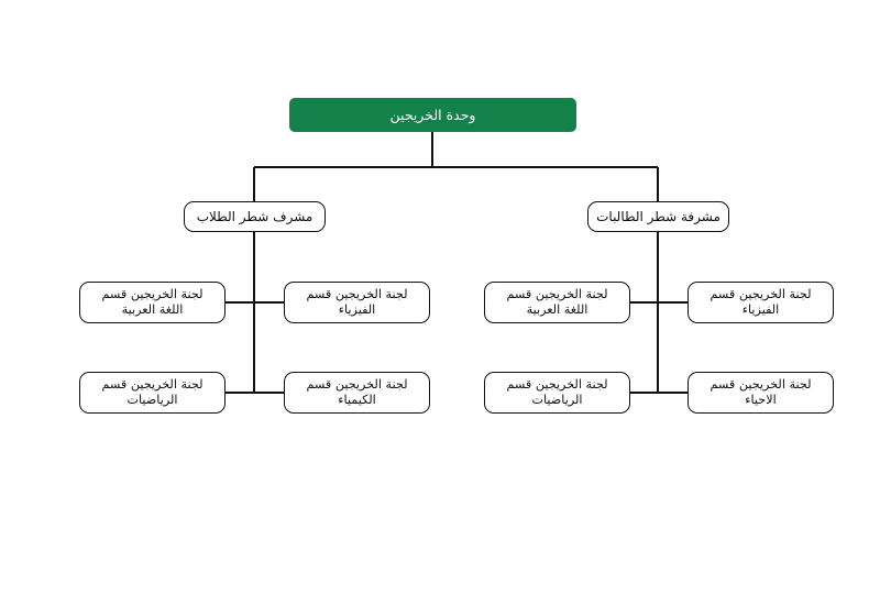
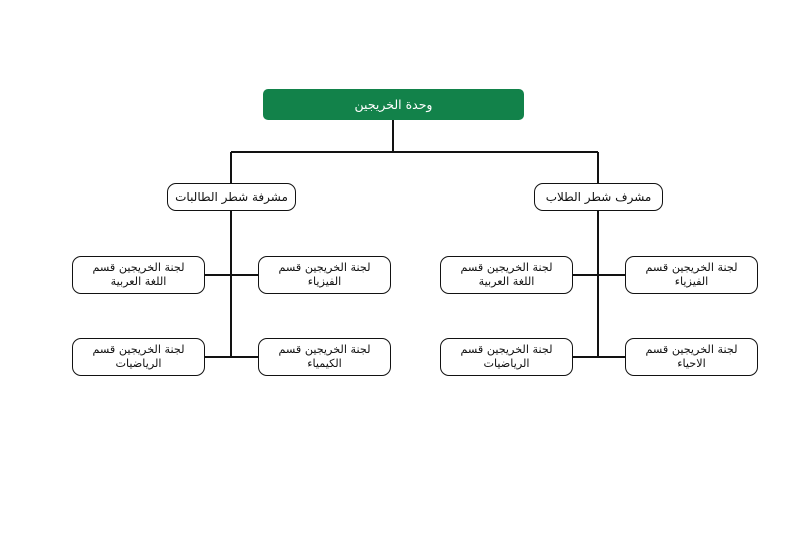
  وحدة الخريجين
- مشرف شطر الطلاب
+ مشرفة شطر الطالبات
  لجنة الخريجين قسم
  اللغة العربية
  لجنة الخريجين قسم
  الفيزياء
  لجنة الخريجين قسم
  الرياضيات
  لجنة الخريجين قسم
  الكيمياء
- مشرفة شطر الطالبات
+ مشرف شطر الطلاب
  لجنة الخريجين قسم
  اللغة العربية
  لجنة الخريجين قسم
  الفيزياء
  لجنة الخريجين قسم
  الرياضيات
  لجنة الخريجين قسم
  الاحياء
